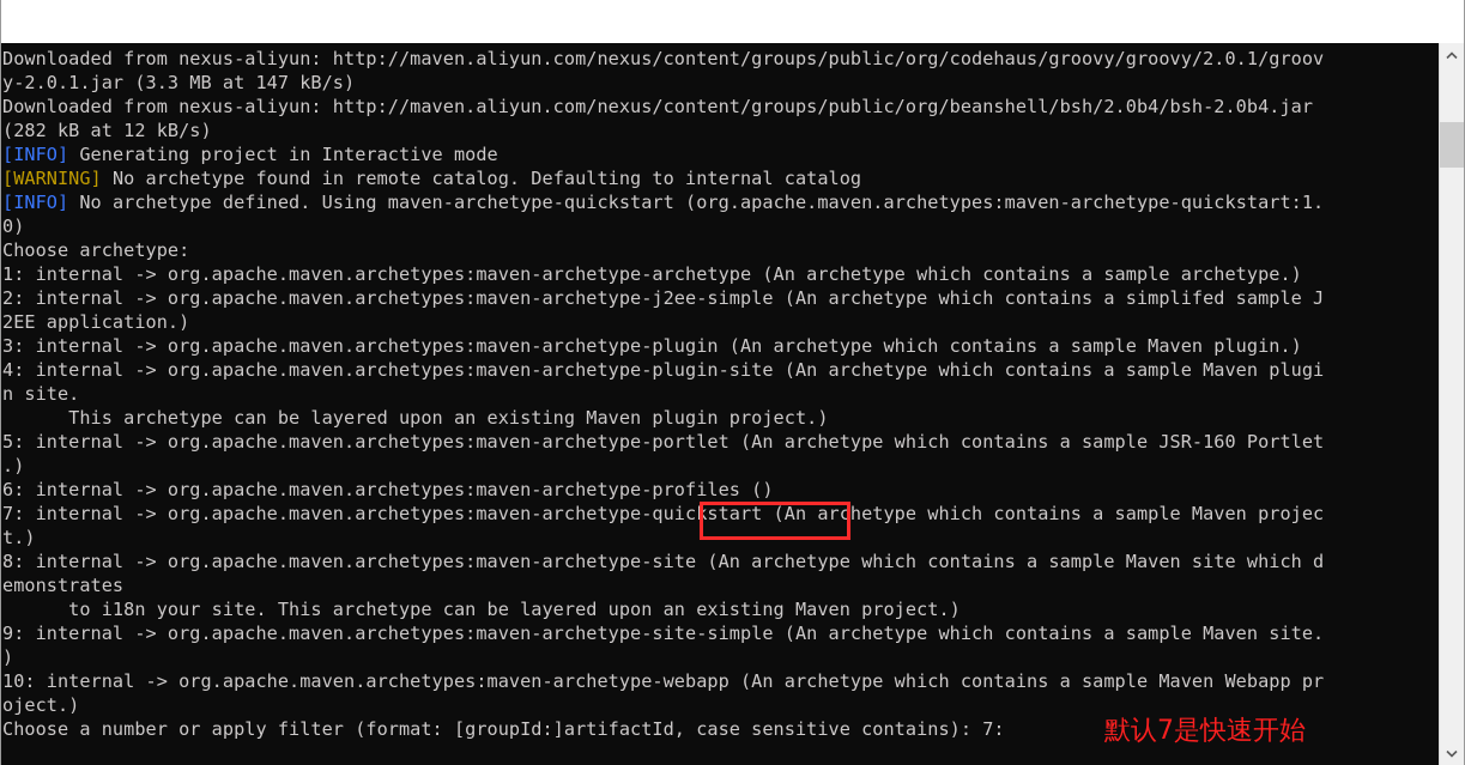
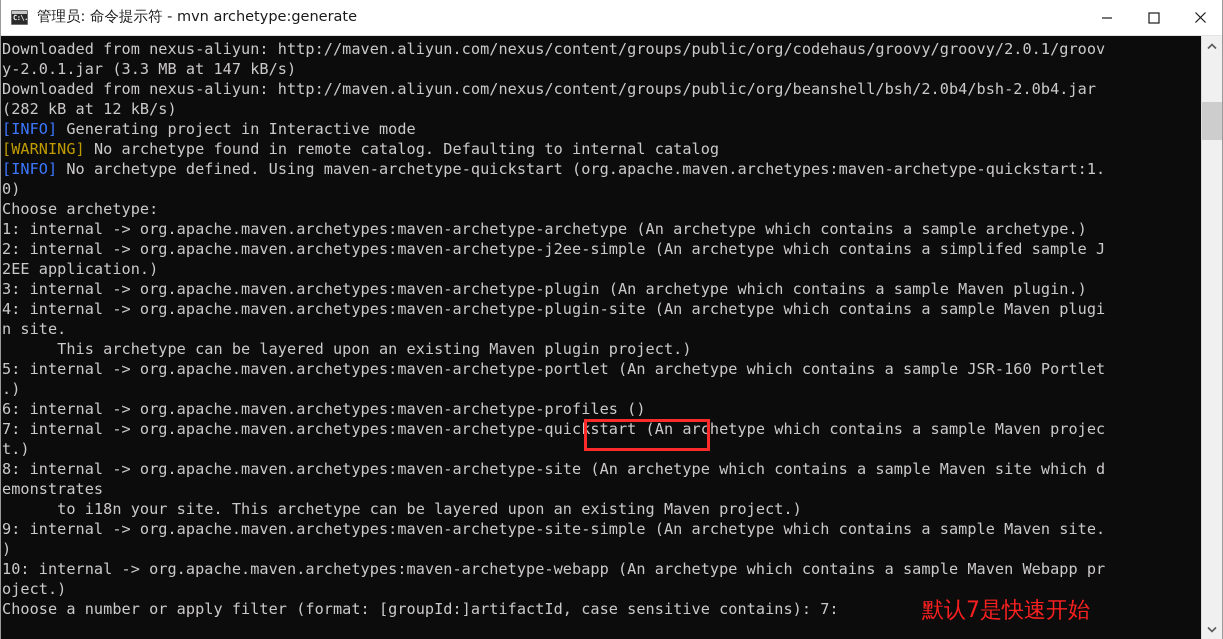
+ C:\.
+ 管理员: 命令提示符 - mvn archetype:generate
  Downloaded from nexus-aliyun: http://maven.aliyun.com/nexus/content/groups/public/org/codehaus/groovy/groovy/2.0.1/groov
  y-2.0.1.jar (3.3 MB at 147 kB/s)
  Downloaded from nexus-aliyun: http://maven.aliyun.com/nexus/content/groups/public/org/beanshell/bsh/2.0b4/bsh-2.0b4.jar
  (282 kB at 12 kB/s)
  [INFO] Generating project in Interactive mode
  [WARNING] No archetype found in remote catalog. Defaulting to internal catalog
  [INFO] No archetype defined. Using maven-archetype-quickstart (org.apache.maven.archetypes:maven-archetype-quickstart:1.
  0)
  Choose archetype:
  1: internal -> org.apache.maven.archetypes:maven-archetype-archetype (An archetype which contains a sample archetype.)
  2: internal -> org.apache.maven.archetypes:maven-archetype-j2ee-simple (An archetype which contains a simplifed sample J
  2EE application.)
  3: internal -> org.apache.maven.archetypes:maven-archetype-plugin (An archetype which contains a sample Maven plugin.)
  4: internal -> org.apache.maven.archetypes:maven-archetype-plugin-site (An archetype which contains a sample Maven plugi
  n site.
  This archetype can be layered upon an existing Maven plugin project.)
  5: internal -> org.apache.maven.archetypes:maven-archetype-portlet (An archetype which contains a sample JSR-160 Portlet
  .)
  6: internal -> org.apache.maven.archetypes:maven-archetype-profiles ()
  7: internal -> org.apache.maven.archetypes:maven-archetype-quickstart (An archetype which contains a sample Maven projec
  t.)
  8: internal -> org.apache.maven.archetypes:maven-archetype-site (An archetype which contains a sample Maven site which d
  emonstrates
  to i18n your site. This archetype can be layered upon an existing Maven project.)
  9: internal -> org.apache.maven.archetypes:maven-archetype-site-simple (An archetype which contains a sample Maven site.
  )
  10: internal -> org.apache.maven.archetypes:maven-archetype-webapp (An archetype which contains a sample Maven Webapp pr
  oject.)
  Choose a number or apply filter (format: [groupId:]artifactId, case sensitive contains): 7:
  默认7是快速开始
